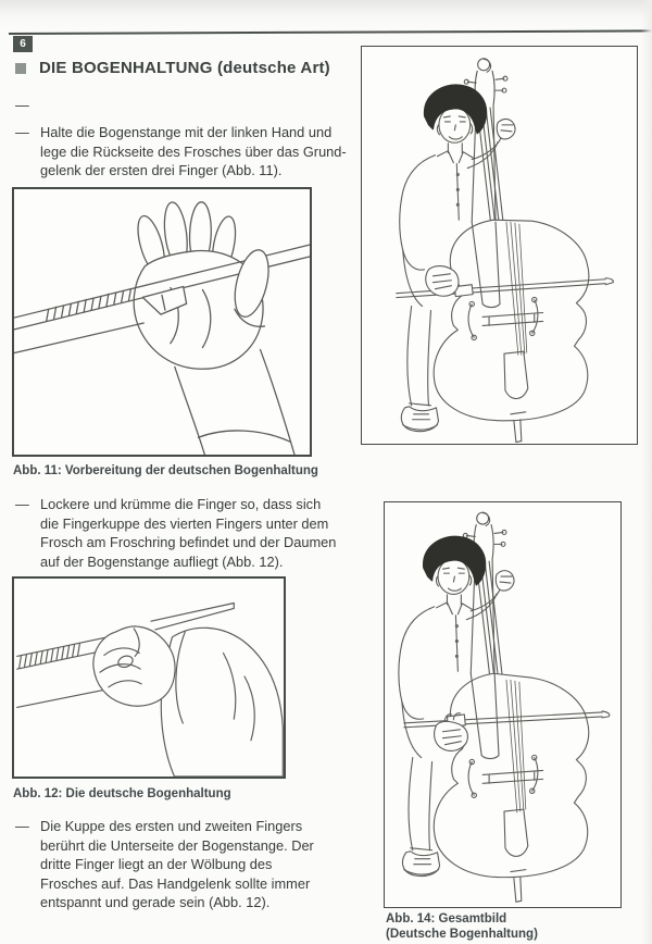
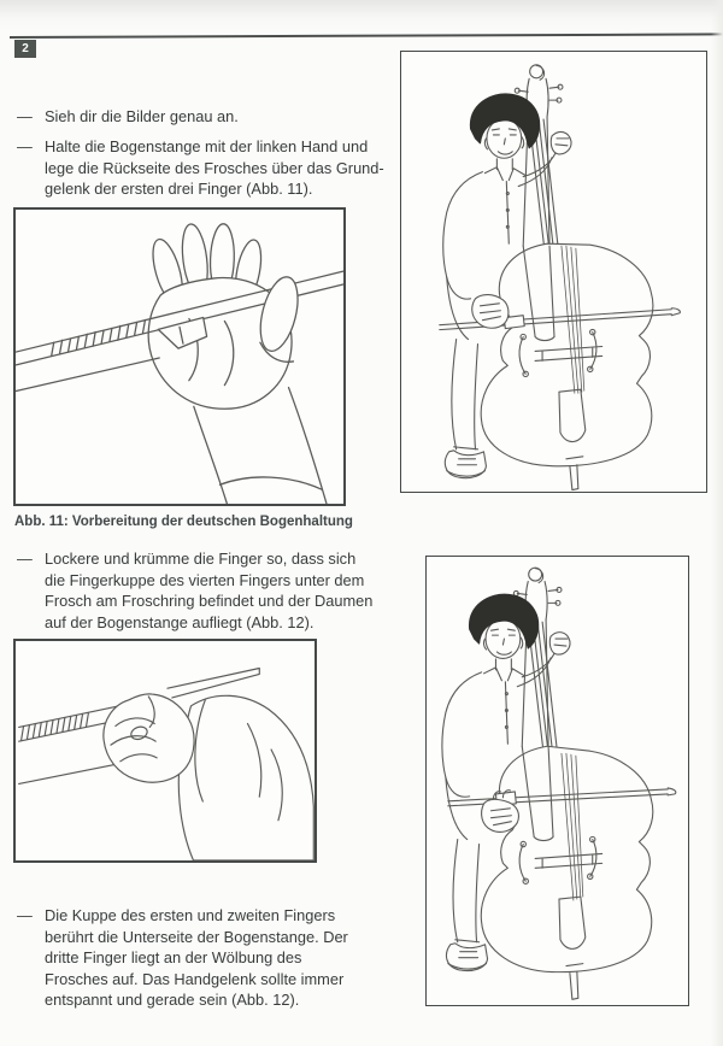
- 6
+ 2
- DIE BOGENHALTUNG (deutsche Art)
  —
+ Sieh dir die Bilder genau an.
  —
  Halte die Bogenstange mit der linken Hand und
  lege die Rückseite des Frosches über das Grund-
  gelenk der ersten drei Finger (Abb. 11).
  Abb. 11: Vorbereitung der deutschen Bogenhaltung
  —
  Lockere und krümme die Finger so, dass sich
  die Fingerkuppe des vierten Fingers unter dem
  Frosch am Froschring befindet und der Daumen
  auf der Bogenstange aufliegt (Abb. 12).
- Abb. 12: Die deutsche Bogenhaltung
  —
  Die Kuppe des ersten und zweiten Fingers
  berührt die Unterseite der Bogenstange. Der
  dritte Finger liegt an der Wölbung des
  Frosches auf. Das Handgelenk sollte immer
  entspannt und gerade sein (Abb. 12).
- Abb. 14: Gesamtbild
- (Deutsche Bogenhaltung)
